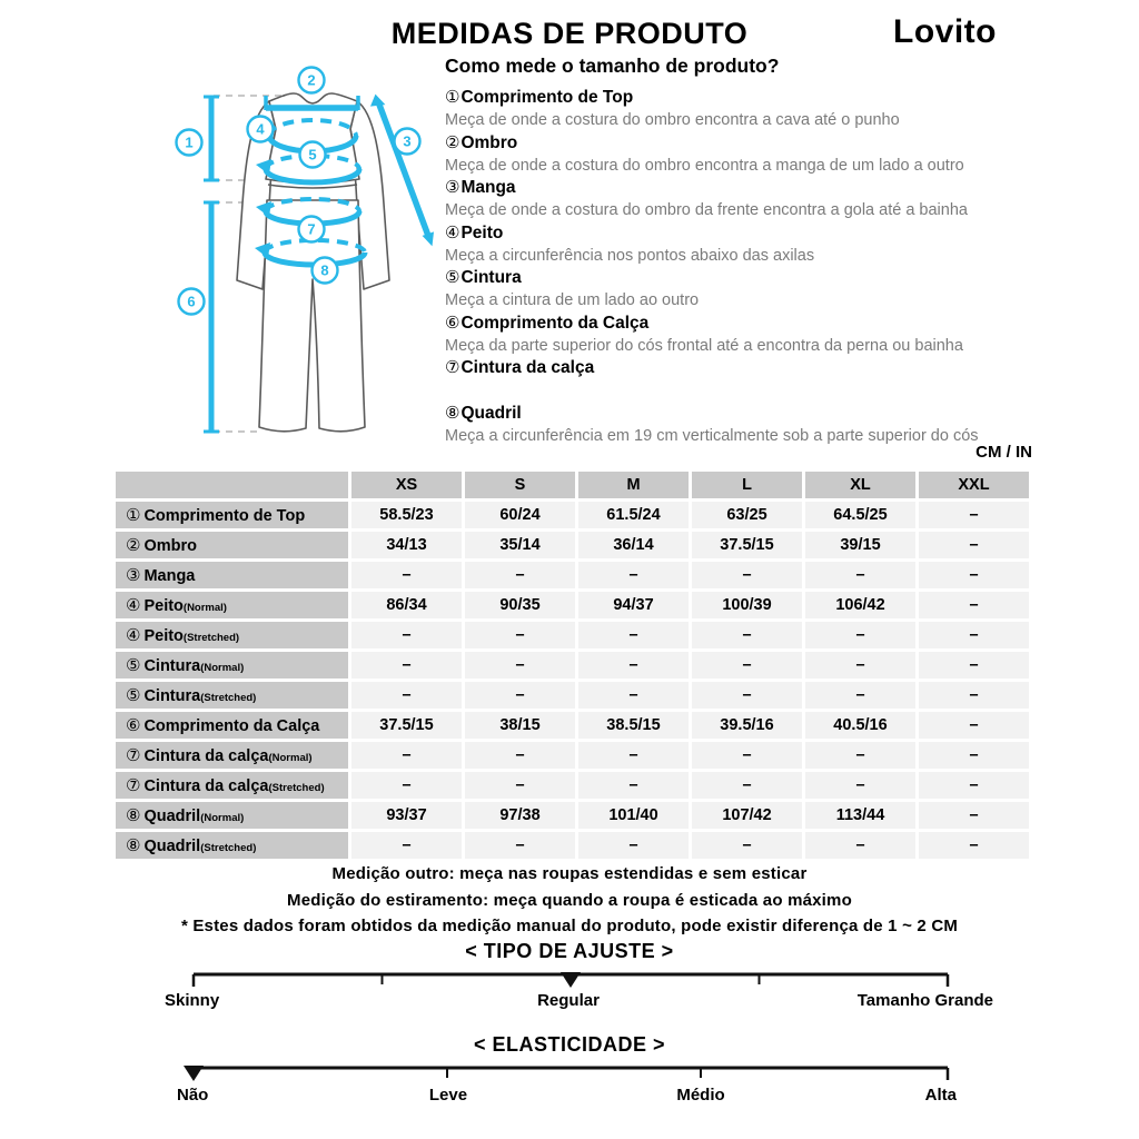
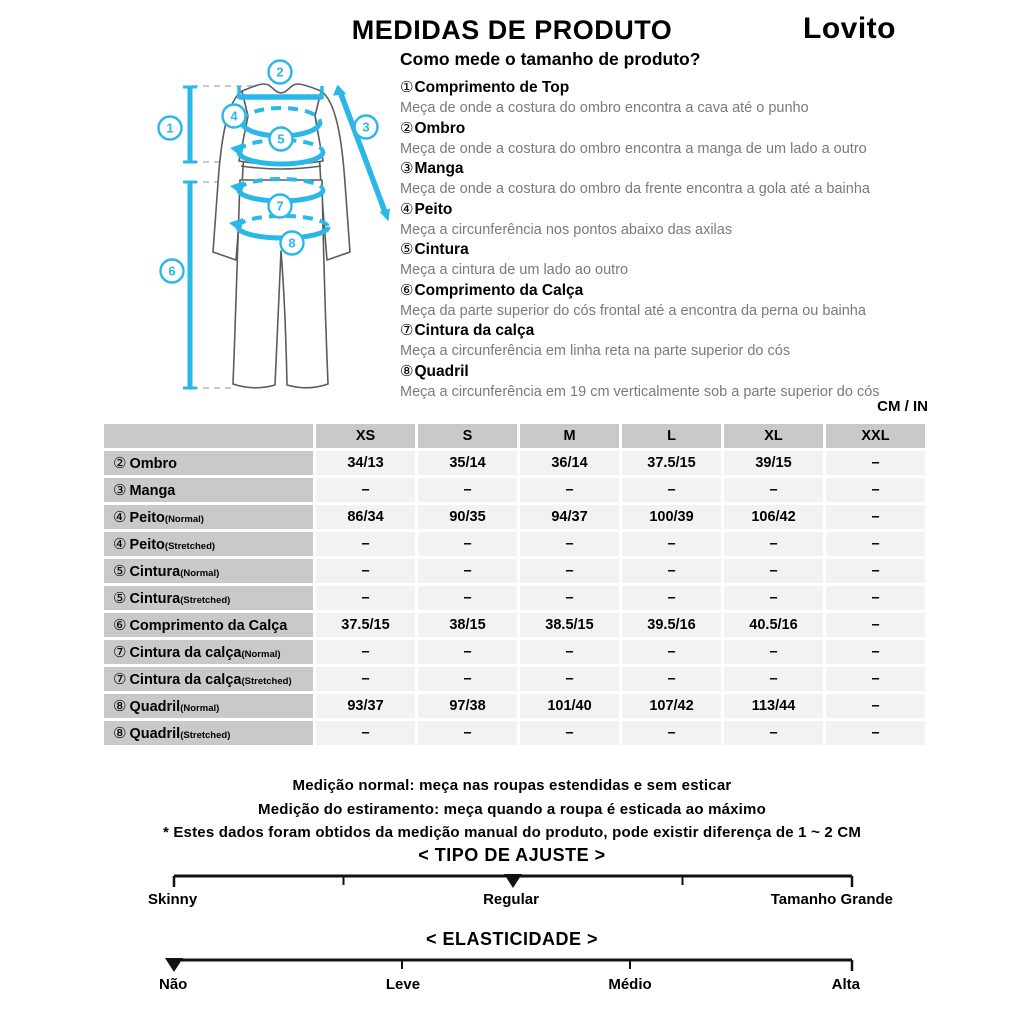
  MEDIDAS DE PRODUTO
  Lovito
  Como mede o tamanho de produto?
  1
  2
  3
  4
  5
  6
  7
  8
  ①Comprimento de Top
  Meça de onde a costura do ombro encontra a cava até o punho
  ②Ombro
  Meça de onde a costura do ombro encontra a manga de um lado a outro
  ③Manga
  Meça de onde a costura do ombro da frente encontra a gola até a bainha
  ④Peito
  Meça a circunferência nos pontos abaixo das axilas
  ⑤Cintura
  Meça a cintura de um lado ao outro
  ⑥Comprimento da Calça
  Meça da parte superior do cós frontal até a encontra da perna ou bainha
  ⑦Cintura da calça
+ Meça a circunferência em linha reta na parte superior do cós
  ⑧Quadril
  Meça a circunferência em 19 cm verticalmente sob a parte superior do cós
  CM / IN
  	XS	S	M	L	XL	XXL
- ① Comprimento de Top	58.5/23	60/24	61.5/24	63/25	64.5/25	–
  ② Ombro	34/13	35/14	36/14	37.5/15	39/15	–
  ③ Manga	–	–	–	–	–	–
  ④ Peito(Normal)	86/34	90/35	94/37	100/39	106/42	–
  ④ Peito(Stretched)	–	–	–	–	–	–
  ⑤ Cintura(Normal)	–	–	–	–	–	–
  ⑤ Cintura(Stretched)	–	–	–	–	–	–
  ⑥ Comprimento da Calça	37.5/15	38/15	38.5/15	39.5/16	40.5/16	–
  ⑦ Cintura da calça(Normal)	–	–	–	–	–	–
  ⑦ Cintura da calça(Stretched)	–	–	–	–	–	–
  ⑧ Quadril(Normal)	93/37	97/38	101/40	107/42	113/44	–
  ⑧ Quadril(Stretched)	–	–	–	–	–	–
- Medição outro: meça nas roupas estendidas e sem esticar
+ Medição normal: meça nas roupas estendidas e sem esticar
  Medição do estiramento: meça quando a roupa é esticada ao máximo
  * Estes dados foram obtidos da medição manual do produto, pode existir diferença de 1 ~ 2 CM
  < TIPO DE AJUSTE >
  Skinny
  Regular
  Tamanho Grande
  < ELASTICIDADE >
  Não
  Leve
  Médio
  Alta
